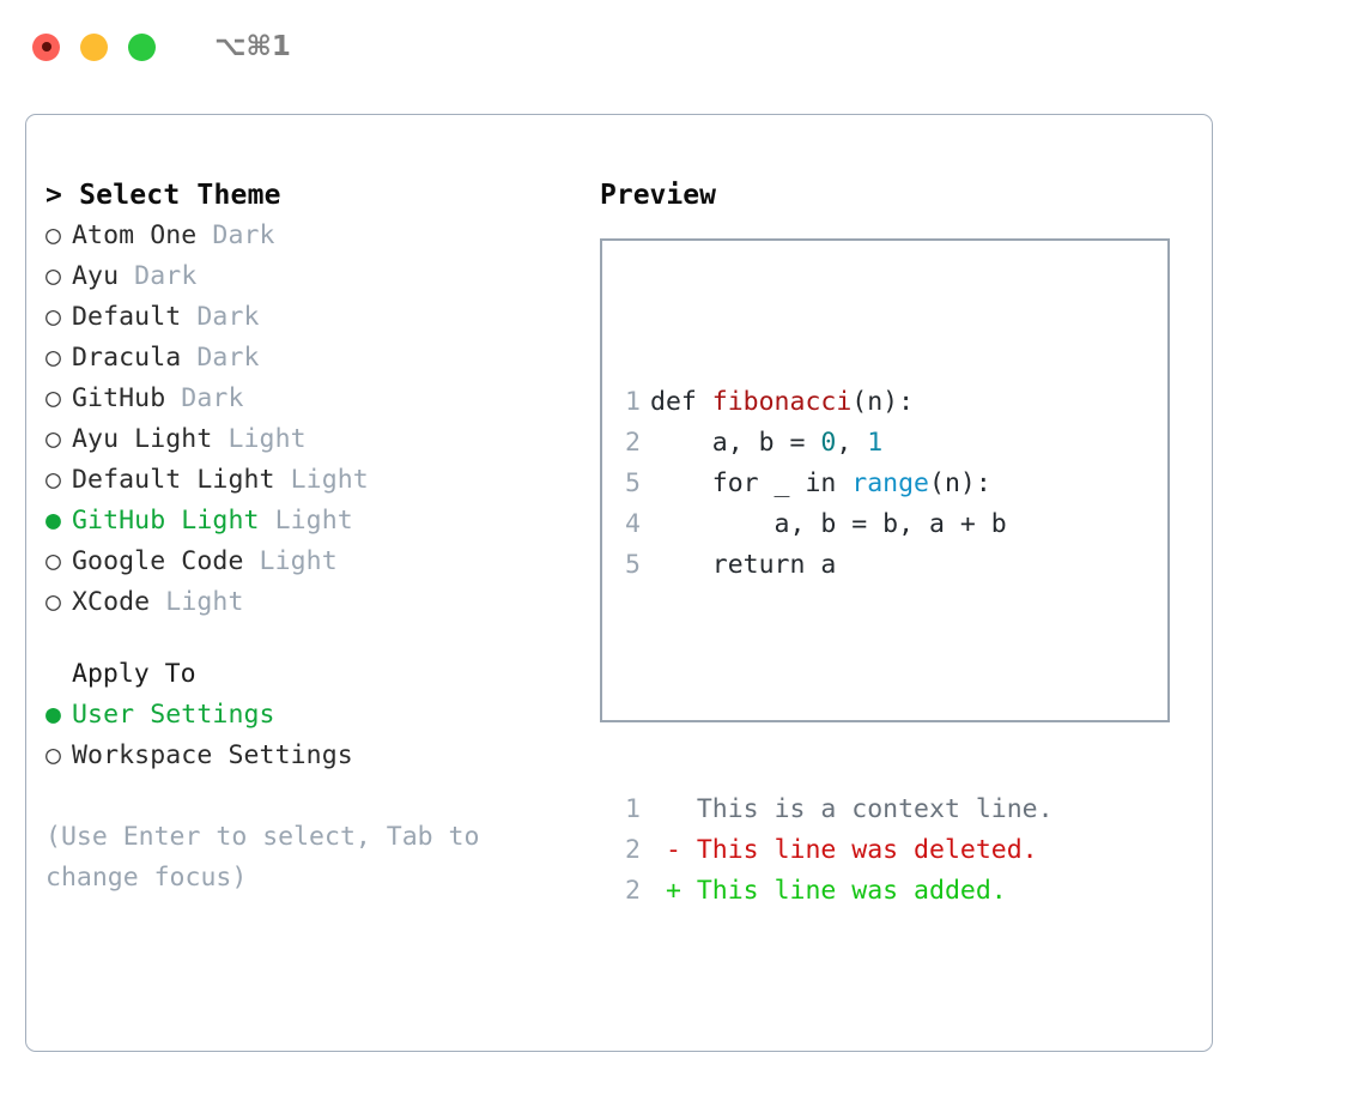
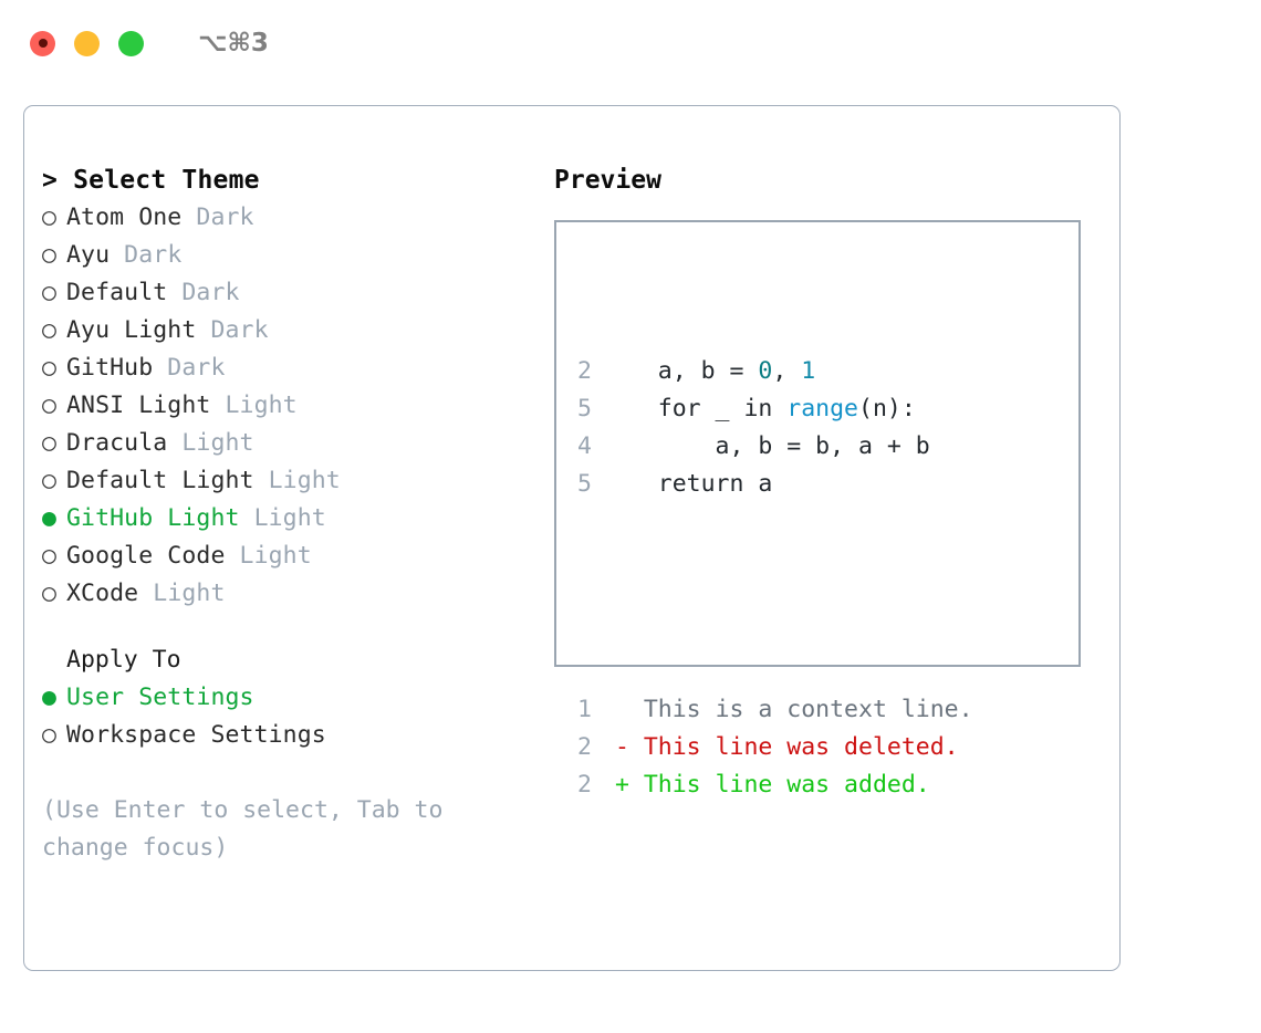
- ⌥⌘1
+ ⌥⌘3
  > Select Theme
  ○ Atom One Dark
  ○ Ayu Dark
  ○ Default Dark
- ○ Dracula Dark
+ ○ Ayu Light Dark
  ○ GitHub Dark
+ ○ ANSI Light Light
- ○ Ayu Light Light
+ ○ Dracula Light
  ○ Default Light Light
  ● GitHub Light Light
  ○ Google Code Light
  ○ XCode Light
  Apply To
  ● User Settings
  ○ Workspace Settings
  (Use Enter to select, Tab to change focus)
  Preview
- 1 def fibonacci(n):
  2 a, b = 0, 1
  5 for _ in range(n):
  4 a, b = b, a + b
  5 return a
  1 This is a context line.
  2 - This line was deleted.
  2 + This line was added.
